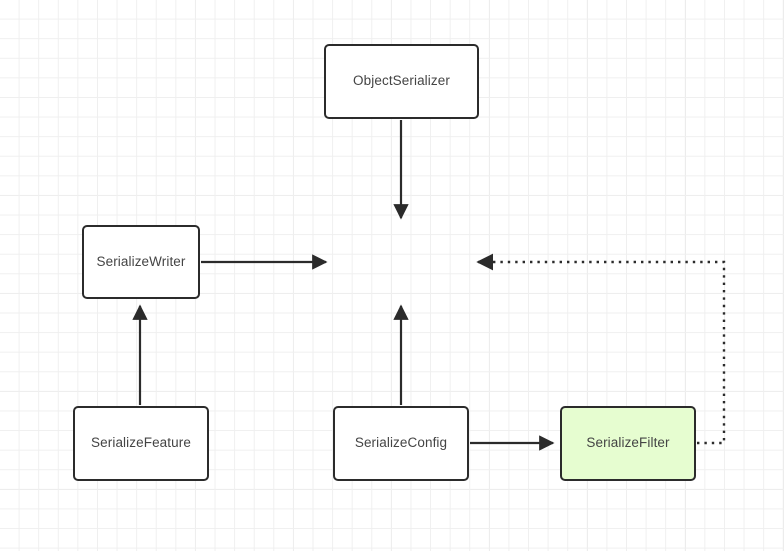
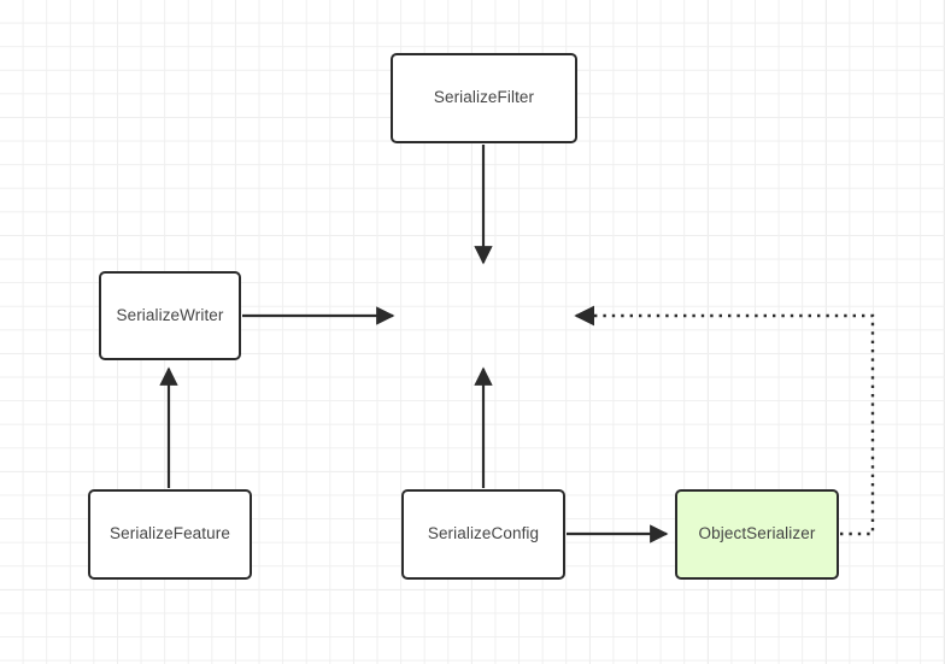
- ObjectSerializer
+ SerializeFilter
  SerializeWriter
  SerializeFeature
  SerializeConfig
- SerializeFilter
+ ObjectSerializer
